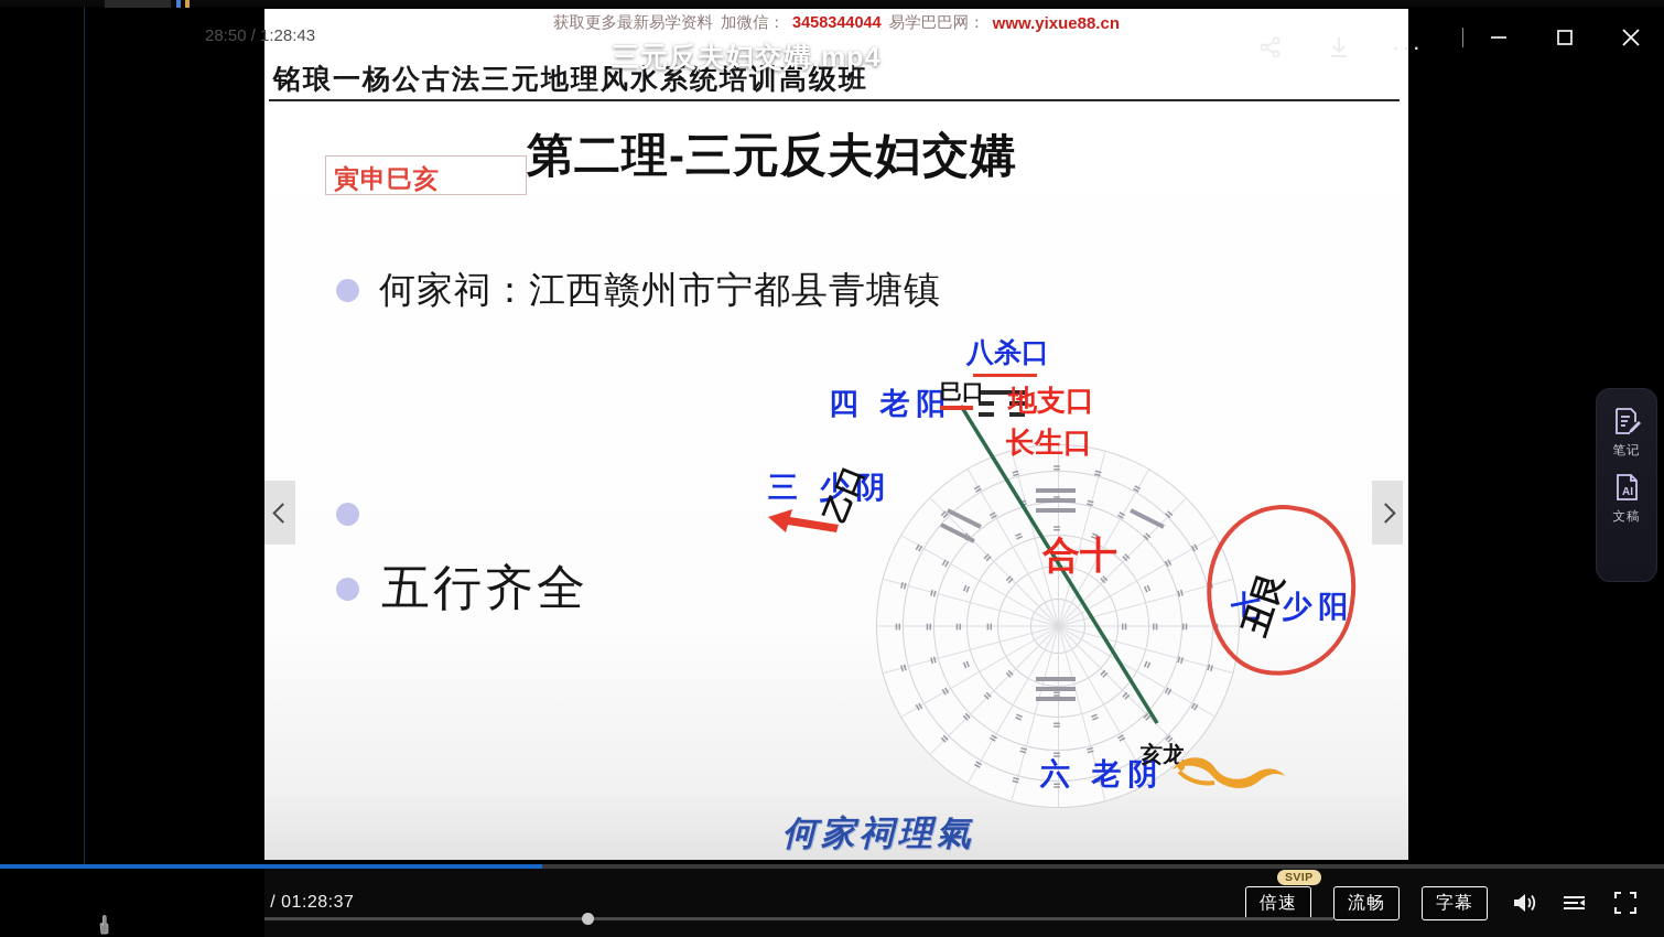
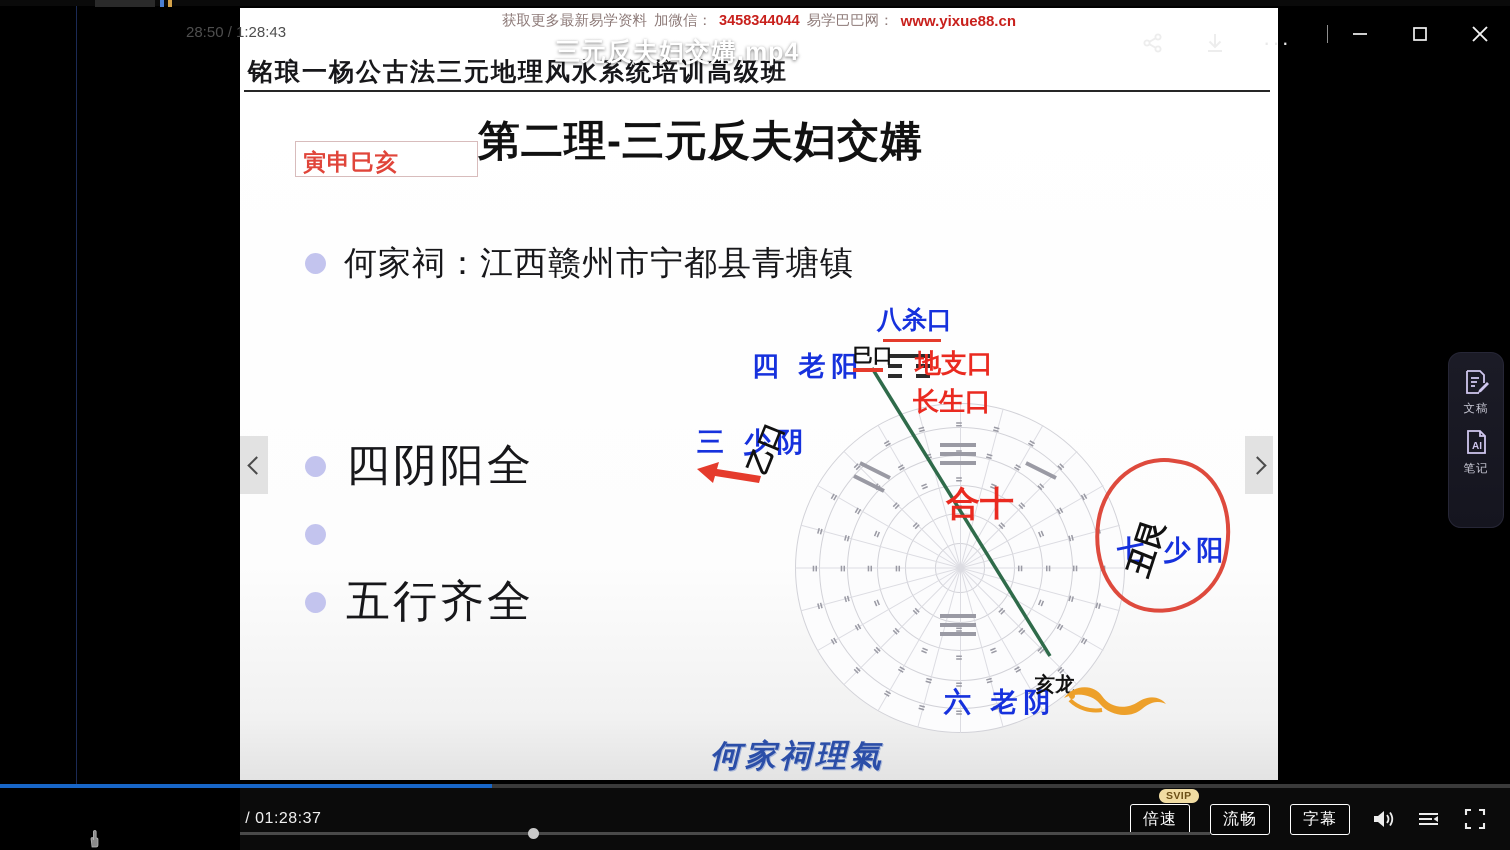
  获取更多最新易学资料
  加微信：
  3458344044
  易学巴巴网：
  www.yixue88.cn
  铭琅一杨公古法三元地理风水系统培训高级班
  寅申巳亥
  第二理-三元反夫妇交媾
  何家祠：江西赣州市宁都县青塘镇
+ 四阴阳全
  五行齐全
  〓
  〓
  八杀口
  四 老阳
  地支口
  长生口
  三 少阴
  七 少阳
  合十
  六 老阴
  亥龙
  巳口
  何家祠理氣
  三元反夫妇交媾.mp4
  ···
- 笔记
+ 文稿
  AI
- 文稿
+ 笔记
  SVIP
  倍速
  流畅
  字幕
  28:50 / 1:28:43
